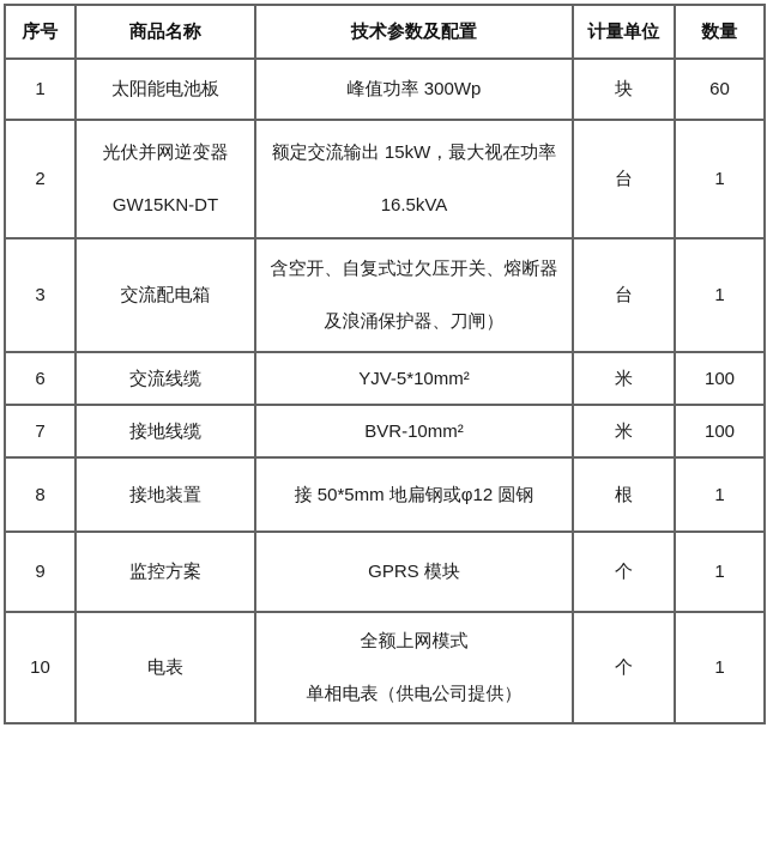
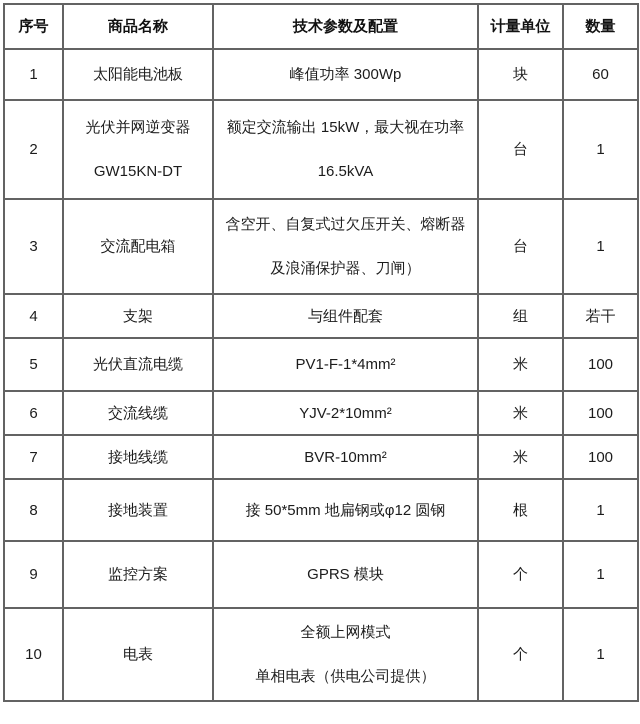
  序号	商品名称	技术参数及配置	计量单位	数量
  1	太阳能电池板	峰值功率 300Wp	块	60
  2	光伏并网逆变器 GW15KN-DT	额定交流输出 15kW，最大视在功率 16.5kVA	台	1
  3	交流配电箱	含空开、自复式过欠压开关、熔断器 及浪涌保护器、刀闸）	台	1
+ 4	支架	与组件配套	组	若干
+ 5	光伏直流电缆	PV1-F-1*4mm²	米	100
- 6	交流线缆	YJV-5*10mm²	米	100
+ 6	交流线缆	YJV-2*10mm²	米	100
  7	接地线缆	BVR-10mm²	米	100
  8	接地装置	接 50*5mm 地扁钢或φ12 圆钢	根	1
  9	监控方案	GPRS 模块	个	1
  10	电表	全额上网模式 单相电表（供电公司提供）	个	1
